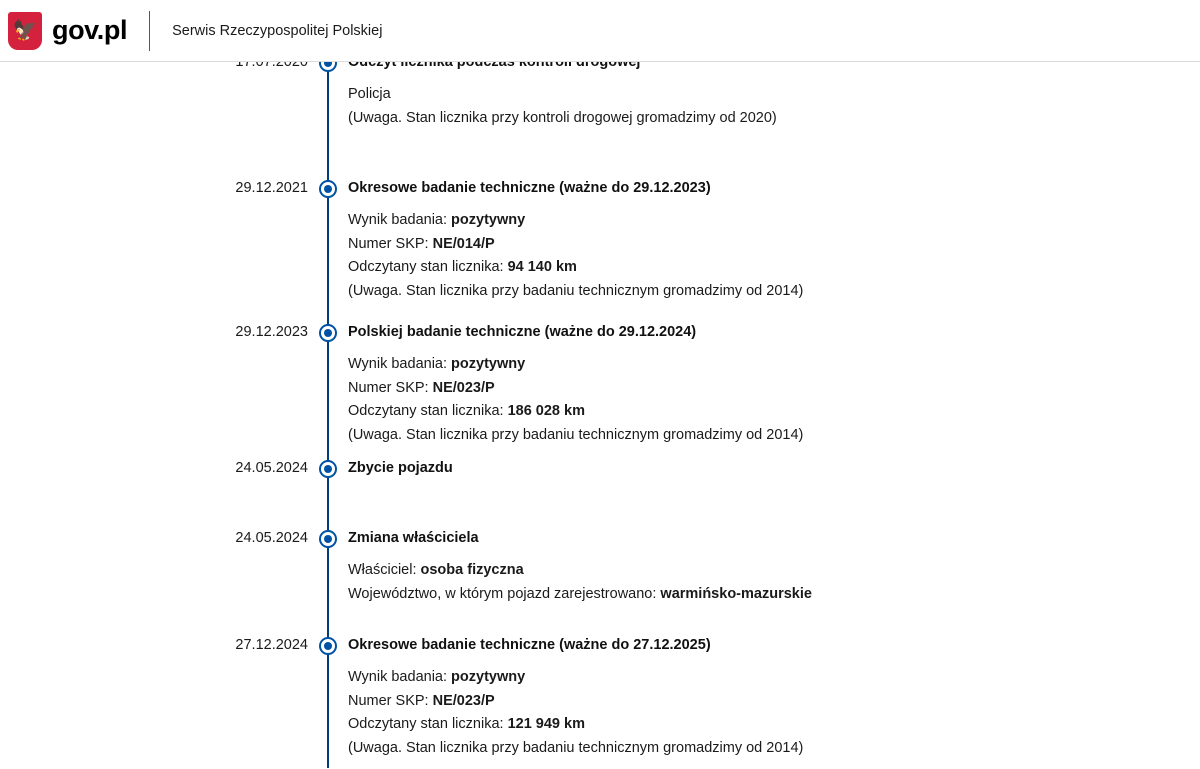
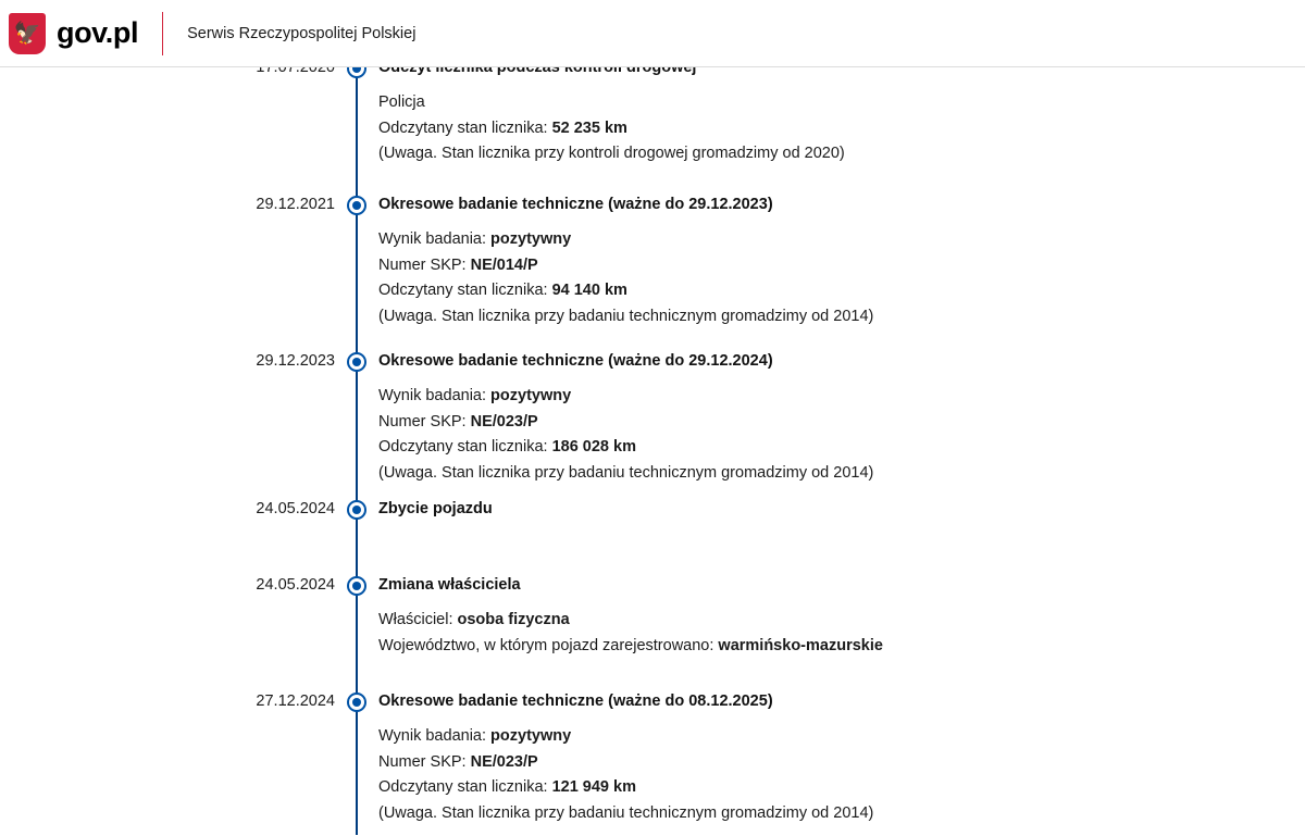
  🦅
  gov.pl
  Serwis Rzeczypospolitej Polskiej
  17.07.2020
  Odczyt licznika podczas kontroli drogowej
  Policja
+ Odczytany stan licznika: 52 235 km
  (Uwaga. Stan licznika przy kontroli drogowej gromadzimy od 2020)
  29.12.2021
  Okresowe badanie techniczne (ważne do 29.12.2023)
  Wynik badania: pozytywny
  Numer SKP: NE/014/P
  Odczytany stan licznika: 94 140 km
  (Uwaga. Stan licznika przy badaniu technicznym gromadzimy od 2014)
  29.12.2023
- Polskiej badanie techniczne (ważne do 29.12.2024)
+ Okresowe badanie techniczne (ważne do 29.12.2024)
  Wynik badania: pozytywny
  Numer SKP: NE/023/P
  Odczytany stan licznika: 186 028 km
  (Uwaga. Stan licznika przy badaniu technicznym gromadzimy od 2014)
  24.05.2024
  Zbycie pojazdu
  24.05.2024
  Zmiana właściciela
  Właściciel: osoba fizyczna
  Województwo, w którym pojazd zarejestrowano: warmińsko-mazurskie
  27.12.2024
- Okresowe badanie techniczne (ważne do 27.12.2025)
+ Okresowe badanie techniczne (ważne do 08.12.2025)
  Wynik badania: pozytywny
  Numer SKP: NE/023/P
  Odczytany stan licznika: 121 949 km
  (Uwaga. Stan licznika przy badaniu technicznym gromadzimy od 2014)
